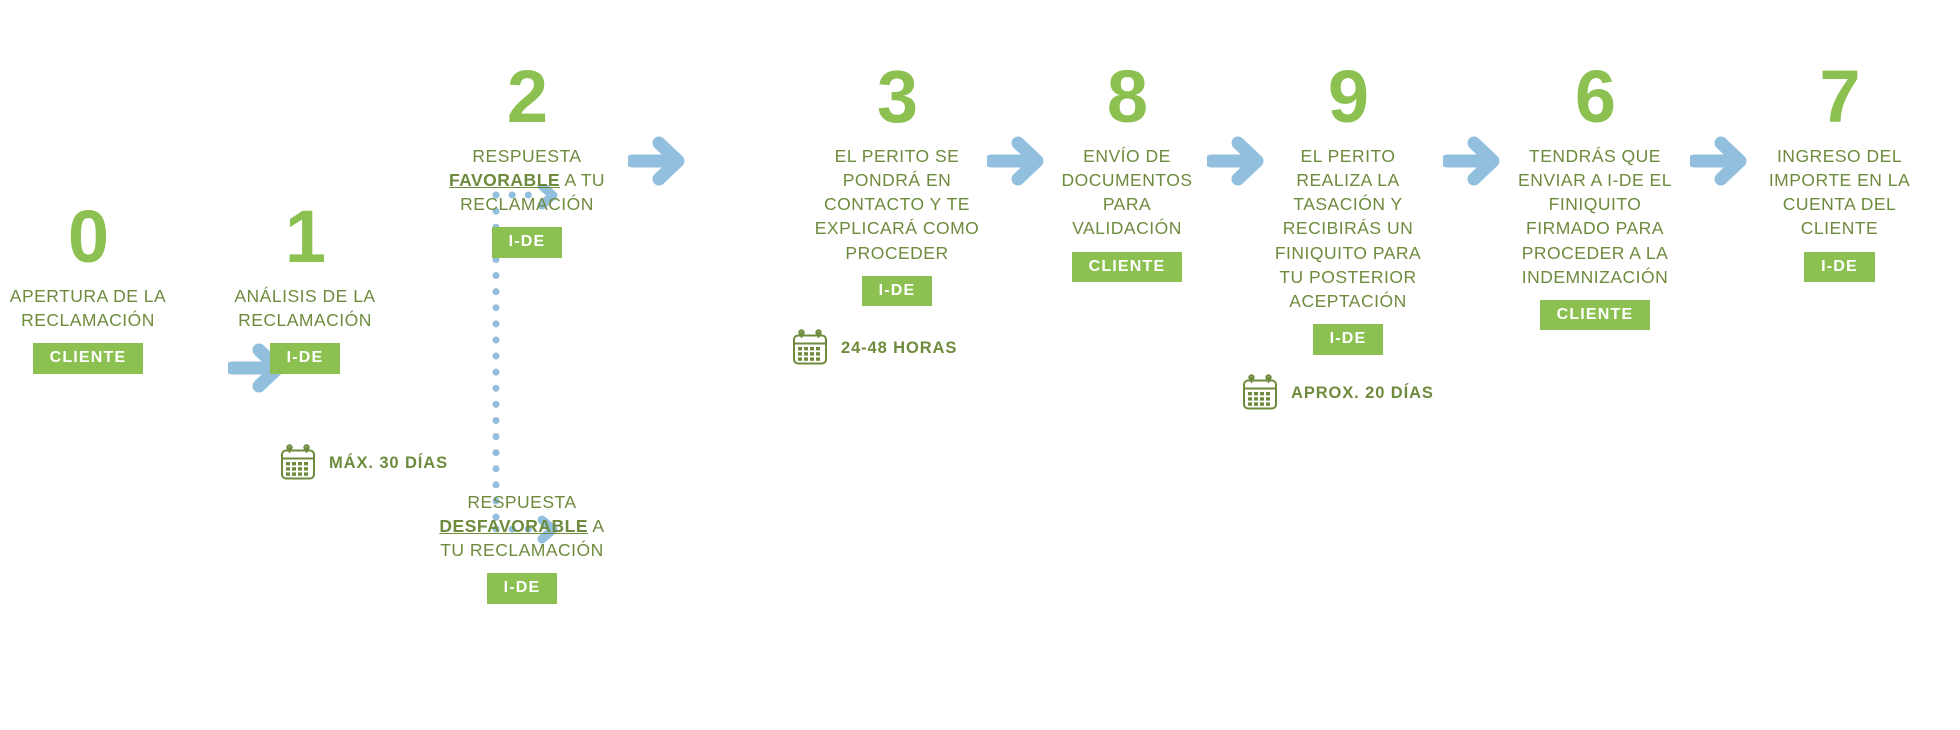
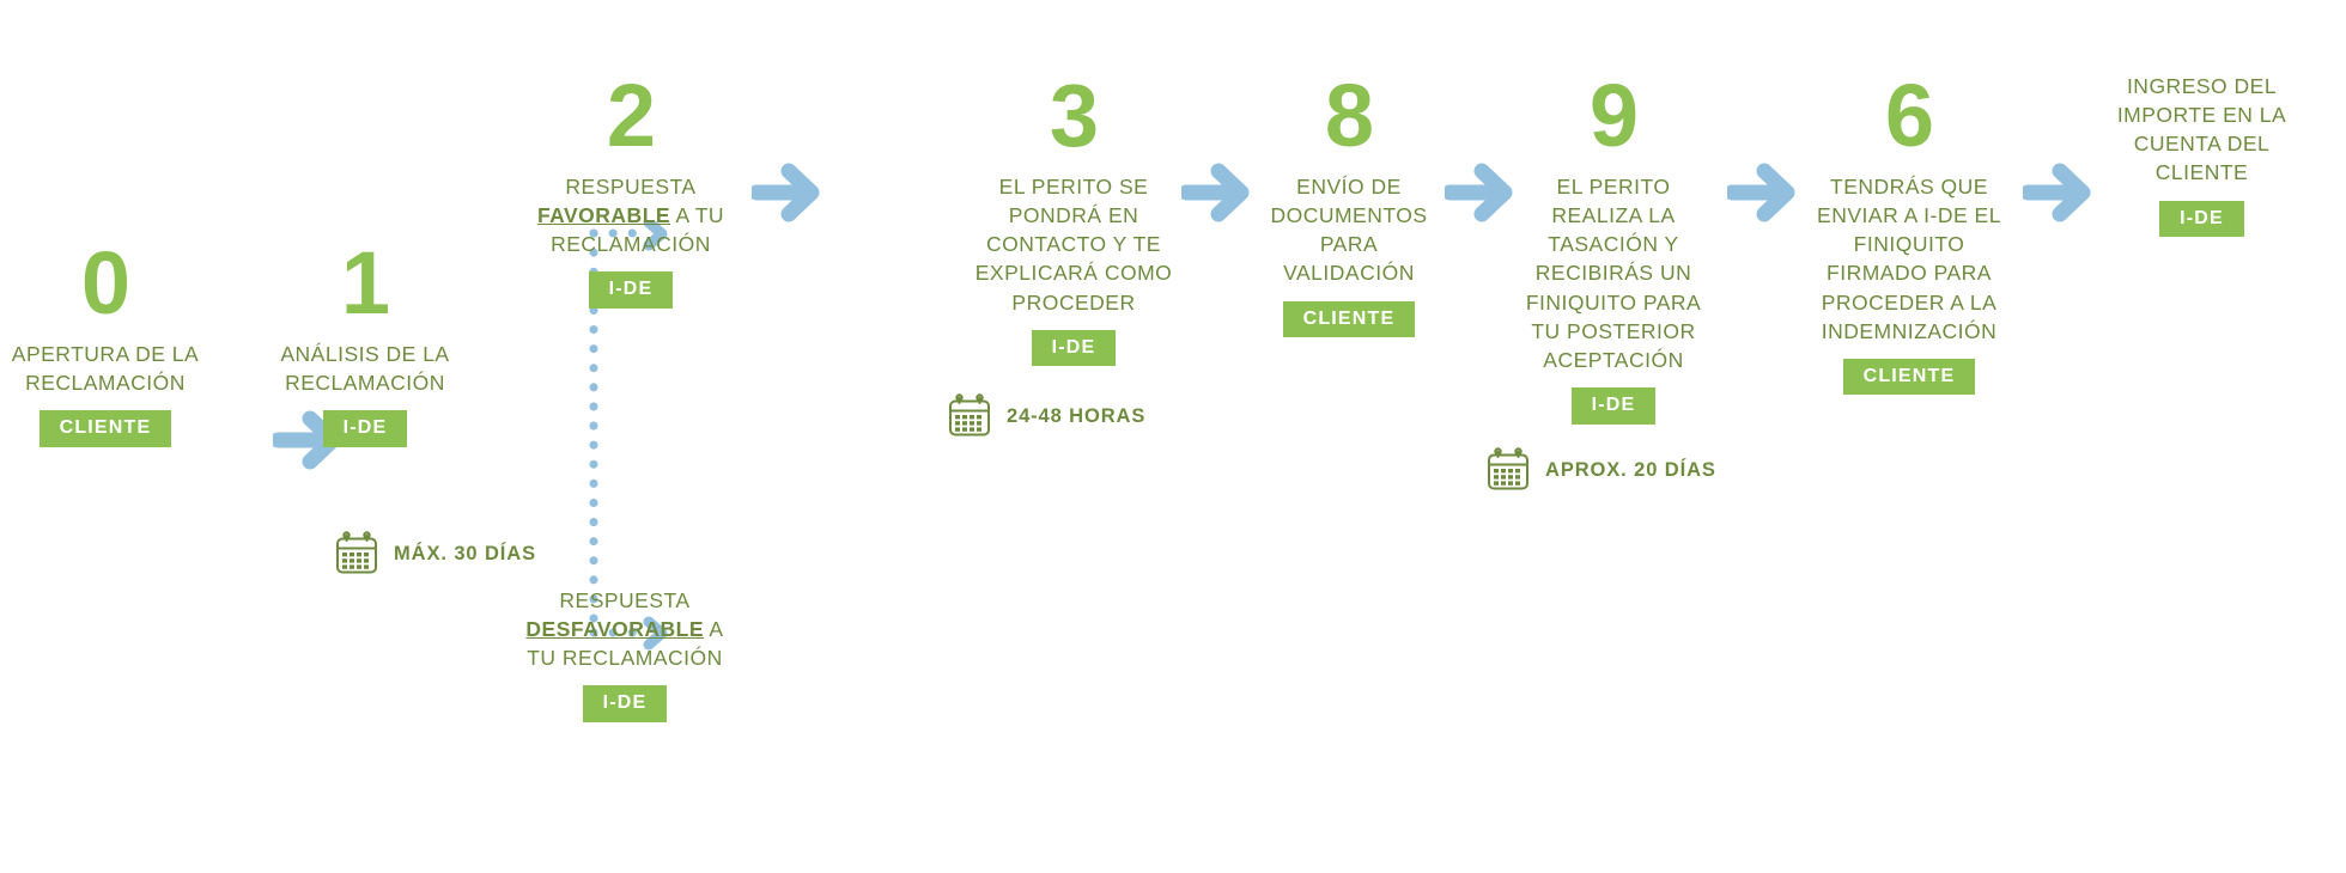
  0
  APERTURA DE LA
  RECLAMACIÓN
  CLIENTE
  1
  ANÁLISIS DE LA
  RECLAMACIÓN
  I-DE
  MÁX. 30 DÍAS
  2
  RESPUESTA
  FAVORABLE A TU
  RECLAMACIÓN
  I-DE
  RESPUESTA
  DESFAVORABLE A
  TU RECLAMACIÓN
  I-DE
  3
  EL PERITO SE
  PONDRÁ EN
  CONTACTO Y TE
  EXPLICARÁ COMO
  PROCEDER
  I-DE
  24-48 HORAS
  8
  ENVÍO DE
  DOCUMENTOS
  PARA
  VALIDACIÓN
  CLIENTE
  9
  EL PERITO
  REALIZA LA
  TASACIÓN Y
  RECIBIRÁS UN
  FINIQUITO PARA
  TU POSTERIOR
  ACEPTACIÓN
  I-DE
  APROX. 20 DÍAS
  6
  TENDRÁS QUE
  ENVIAR A I-DE EL
  FINIQUITO
  FIRMADO PARA
  PROCEDER A LA
  INDEMNIZACIÓN
  CLIENTE
- 7
  INGRESO DEL
  IMPORTE EN LA
  CUENTA DEL
  CLIENTE
  I-DE
